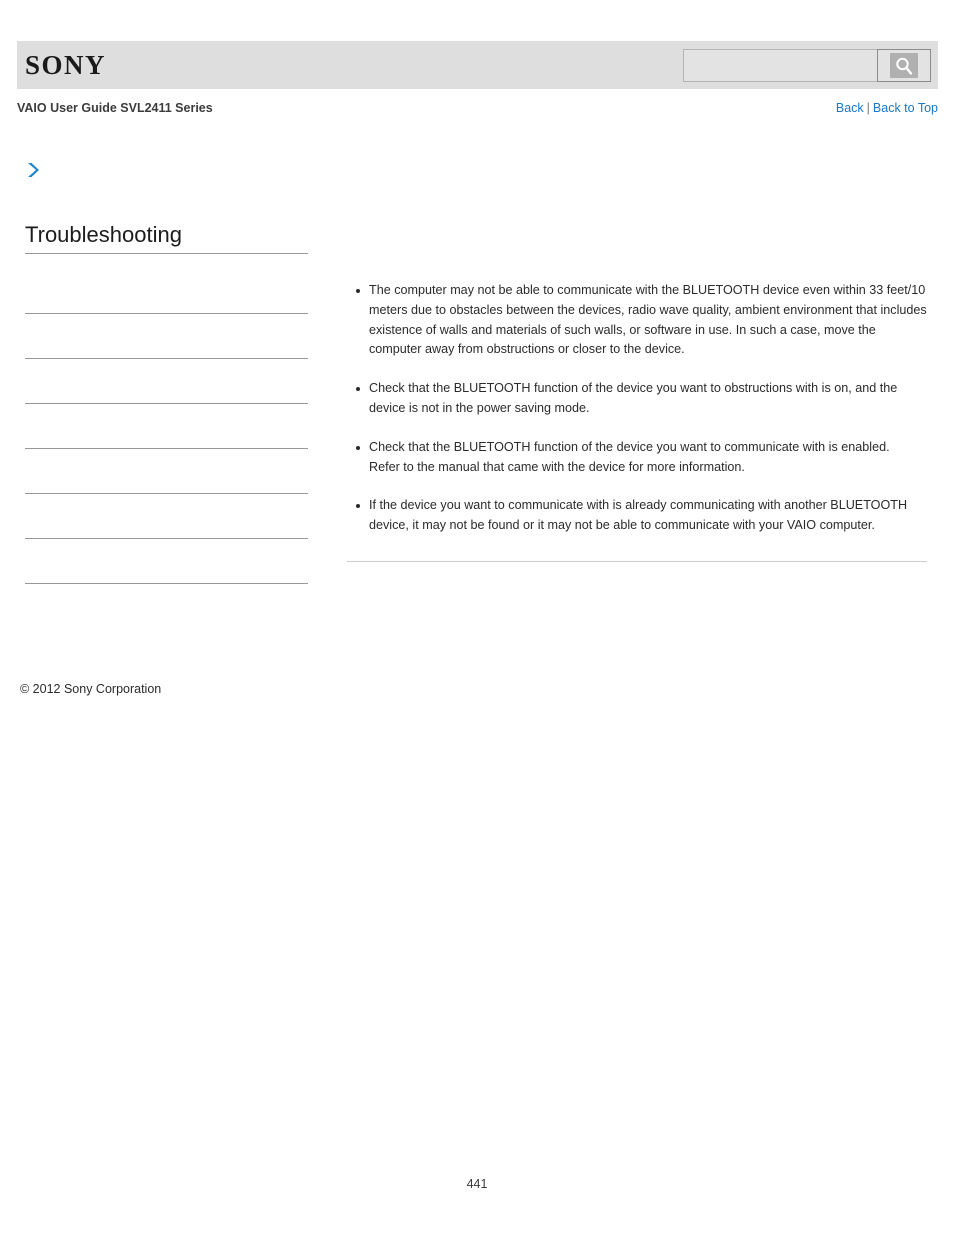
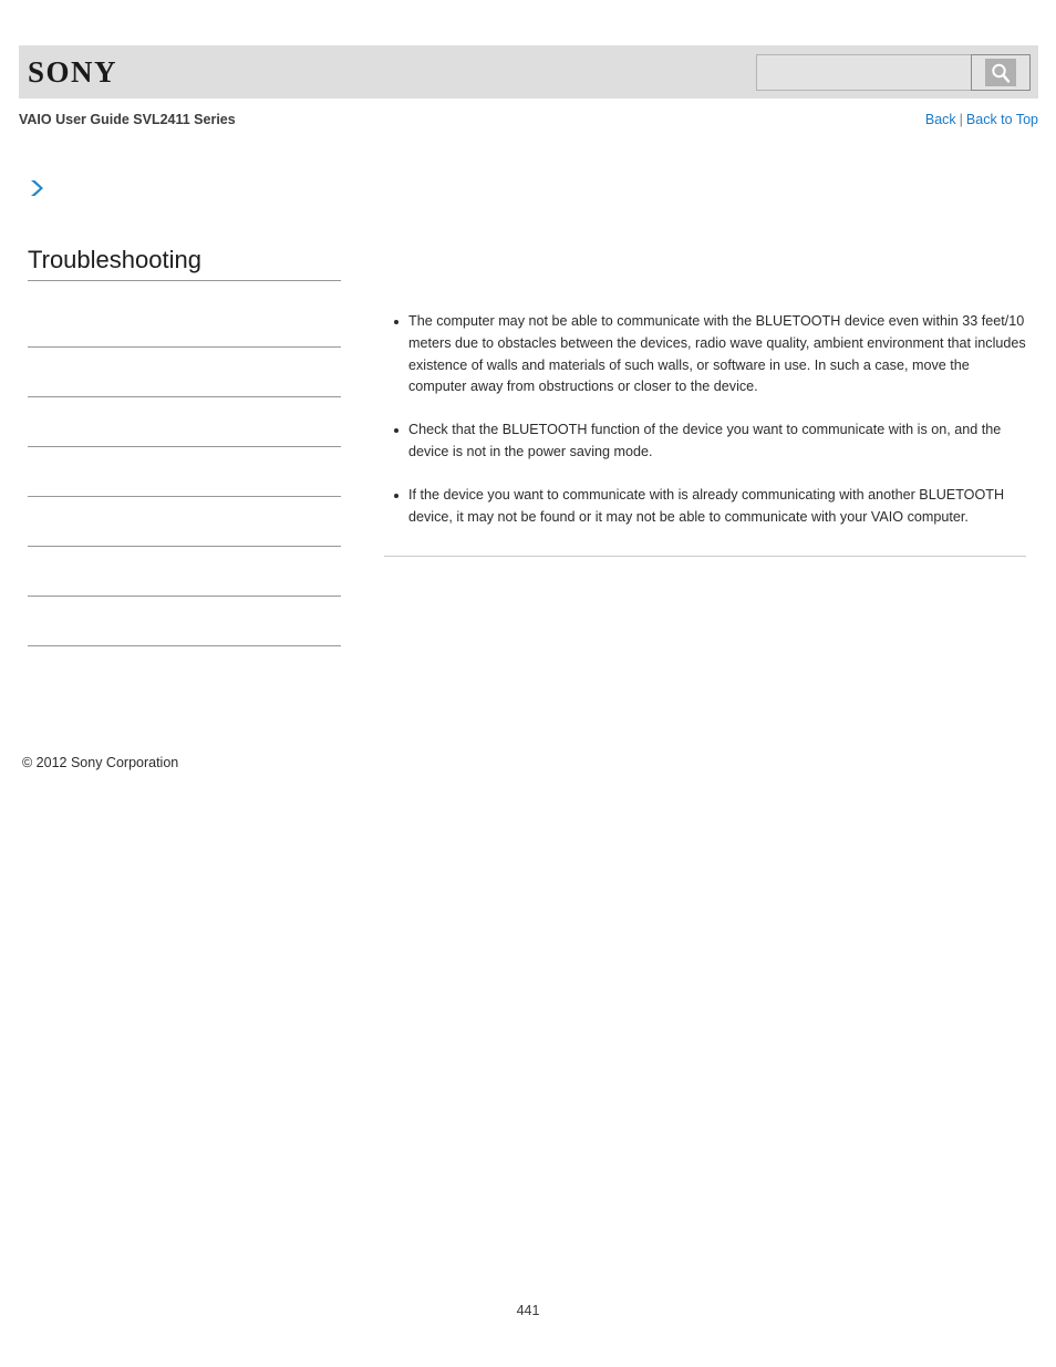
  SONY
  VAIO User Guide SVL2411 Series
  Back | Back to Top
  Troubleshooting
  The computer may not be able to communicate with the BLUETOOTH device even within 33 feet/10 meters due to obstacles between the devices, radio wave quality, ambient environment that includes existence of walls and materials of such walls, or software in use. In such a case, move the computer away from obstructions or closer to the device.
- Check that the BLUETOOTH function of the device you want to obstructions with is on, and the device is not in the power saving mode.
+ Check that the BLUETOOTH function of the device you want to communicate with is on, and the device is not in the power saving mode.
- Check that the BLUETOOTH function of the device you want to communicate with is enabled.
- Refer to the manual that came with the device for more information.
  If the device you want to communicate with is already communicating with another BLUETOOTH device, it may not be found or it may not be able to communicate with your VAIO computer.
  © 2012 Sony Corporation
  441
